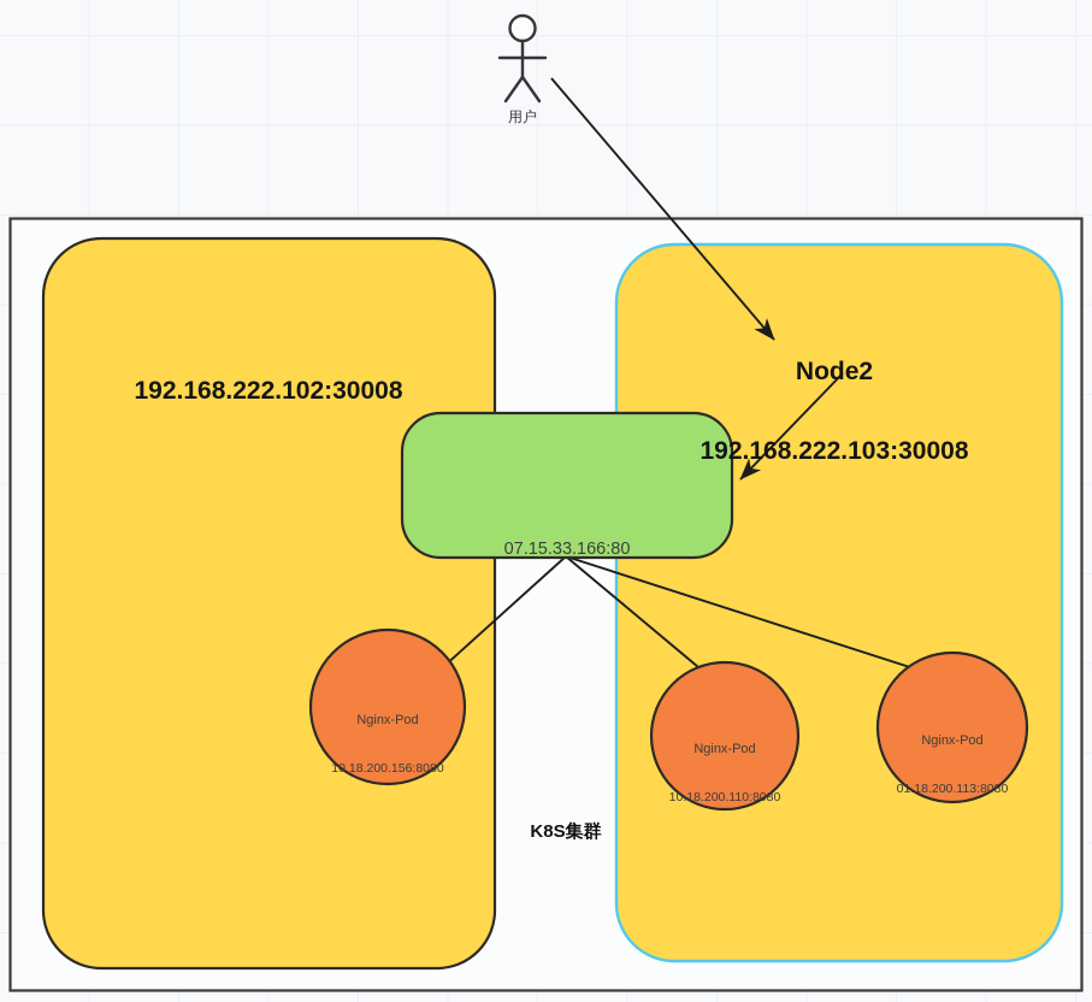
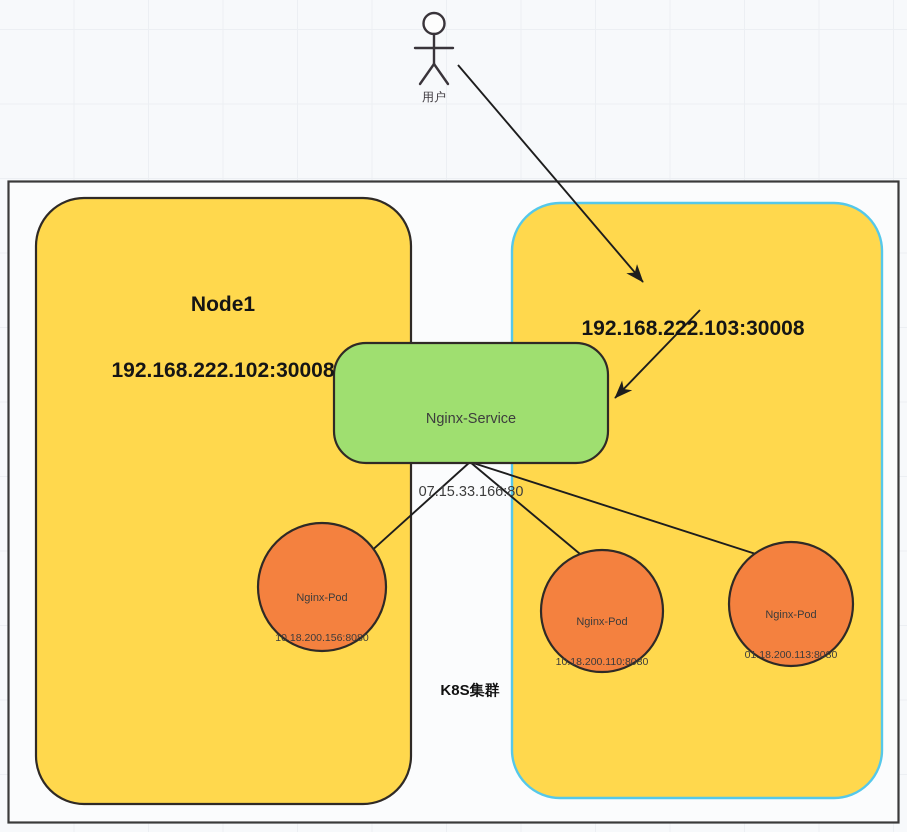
  用户
+ Node1
  192.168.222.102:30008
- Node2
  192.168.222.103:30008
+ Nginx-Service
  07.15.33.166:80
  Nginx-Pod
  10.18.200.156:8080
  Nginx-Pod
  10.18.200.110:8080
  Nginx-Pod
  01.18.200.113:8080
  K8S集群
